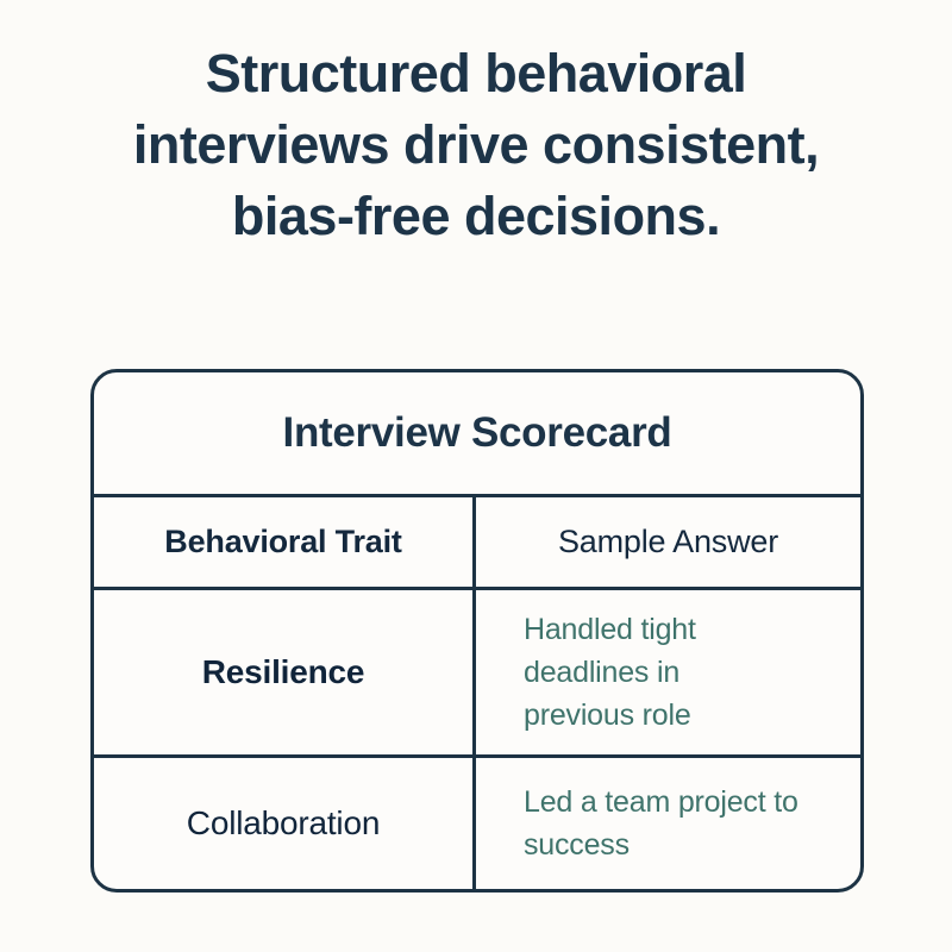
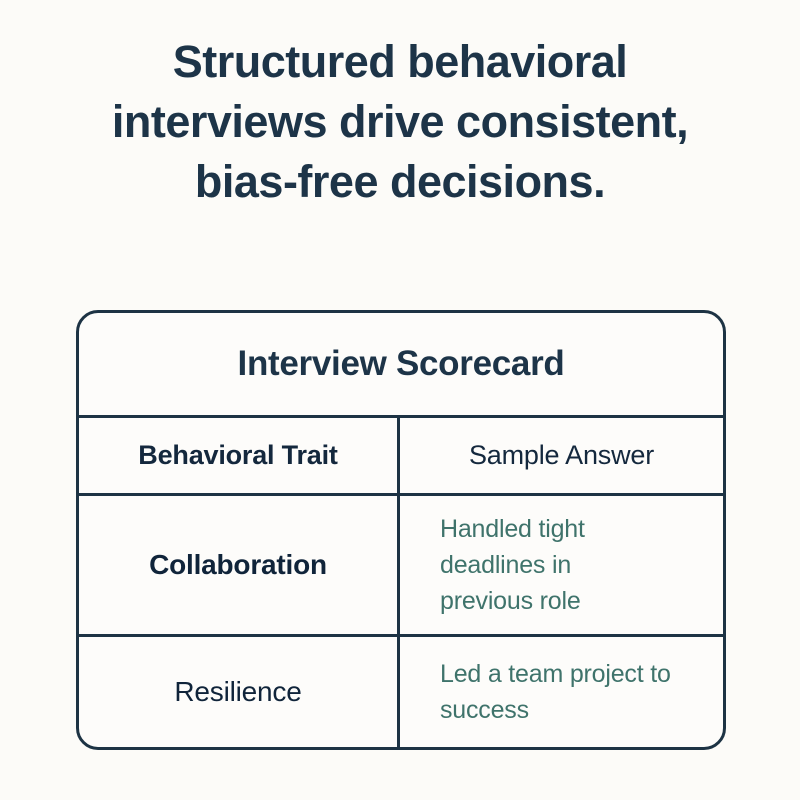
  Structured behavioral interviews drive consistent, bias-free decisions.
  Interview Scorecard
  Behavioral Trait
  Sample Answer
- Resilience
+ Collaboration
  Handled tight deadlines in previous role
- Collaboration
+ Resilience
  Led a team project to success
